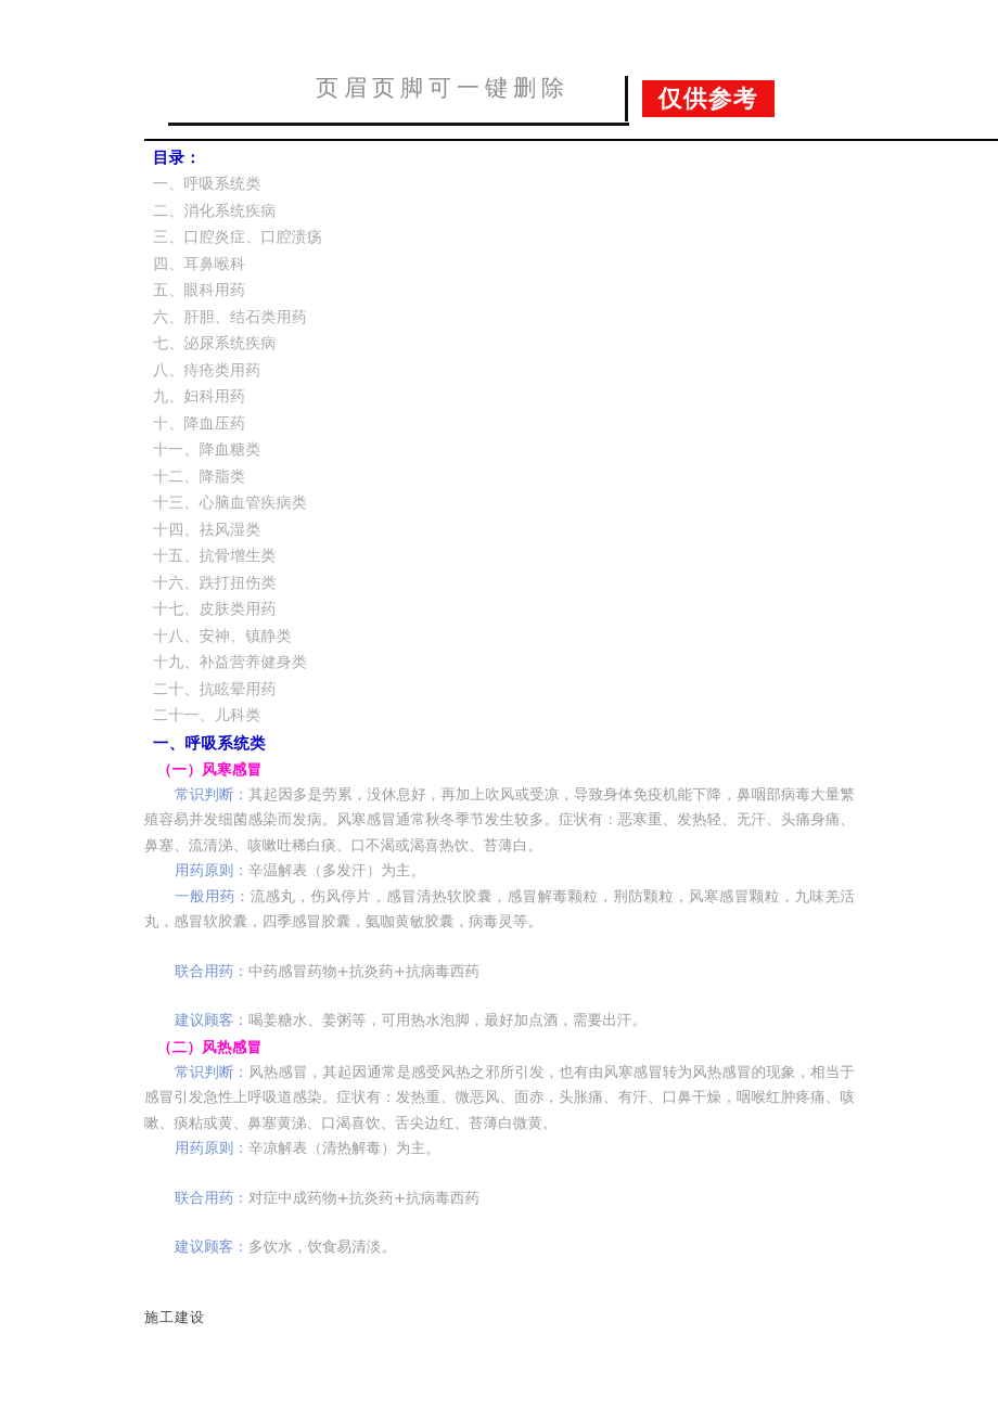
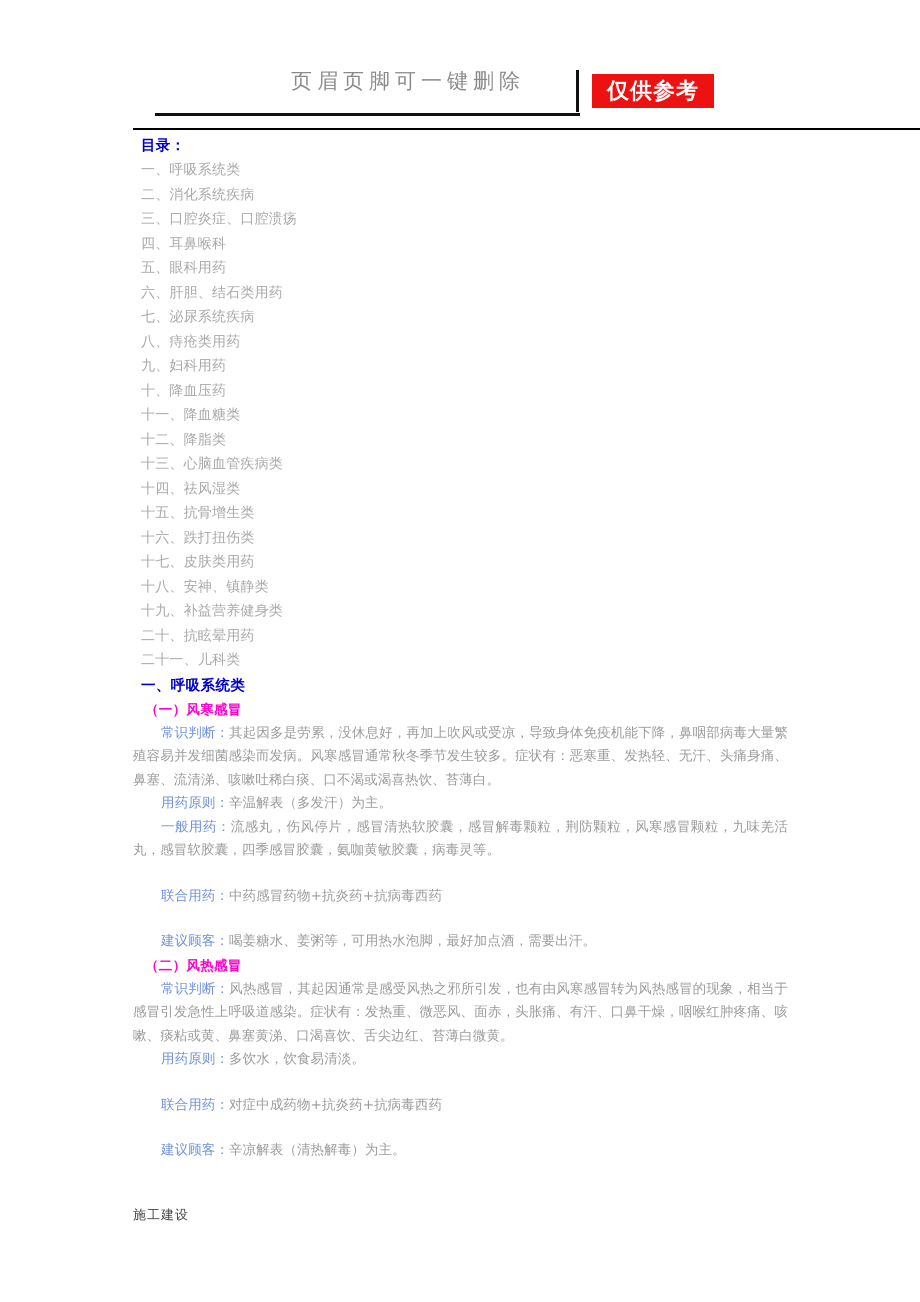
  页眉页脚可一键删除
  仅供参考
  目录：
  一、呼吸系统类
  二、消化系统疾病
  三、口腔炎症、口腔溃疡
  四、耳鼻喉科
  五、眼科用药
  六、肝胆、结石类用药
  七、泌尿系统疾病
  八、痔疮类用药
  九、妇科用药
  十、降血压药
  十一、降血糖类
  十二、降脂类
  十三、心脑血管疾病类
  十四、祛风湿类
  十五、抗骨增生类
  十六、跌打扭伤类
  十七、皮肤类用药
  十八、安神、镇静类
  十九、补益营养健身类
  二十、抗眩晕用药
  二十一、儿科类
  一、呼吸系统类
  （一）风寒感冒
  常识判断：其起因多是劳累，没休息好，再加上吹风或受凉，导致身体免疫机能下降，鼻咽部病毒大量繁殖容易并发细菌感染而发病。风寒感冒通常秋冬季节发生较多。症状有：恶寒重、发热轻、无汗、头痛身痛、鼻塞、流清涕、咳嗽吐稀白痰、口不渴或渴喜热饮、苔薄白。
  用药原则：辛温解表（多发汗）为主。
  一般用药：流感丸，伤风停片，感冒清热软胶囊，感冒解毒颗粒，荆防颗粒，风寒感冒颗粒，九味羌活丸，感冒软胶囊，四季感冒胶囊，氨咖黄敏胶囊，病毒灵等。
  联合用药：中药感冒药物+抗炎药+抗病毒西药
  建议顾客：喝姜糖水、姜粥等，可用热水泡脚，最好加点酒，需要出汗。
  （二）风热感冒
  常识判断：风热感冒，其起因通常是感受风热之邪所引发，也有由风寒感冒转为风热感冒的现象，相当于感冒引发急性上呼吸道感染。症状有：发热重、微恶风、面赤，头胀痛、有汗、口鼻干燥，咽喉红肿疼痛、咳嗽、痰粘或黄、鼻塞黄涕、口渴喜饮、舌尖边红、苔薄白微黄。
- 用药原则：辛凉解表（清热解毒）为主。
+ 用药原则：多饮水，饮食易清淡。
  联合用药：对症中成药物+抗炎药+抗病毒西药
- 建议顾客：多饮水，饮食易清淡。
+ 建议顾客：辛凉解表（清热解毒）为主。
  施工建设
